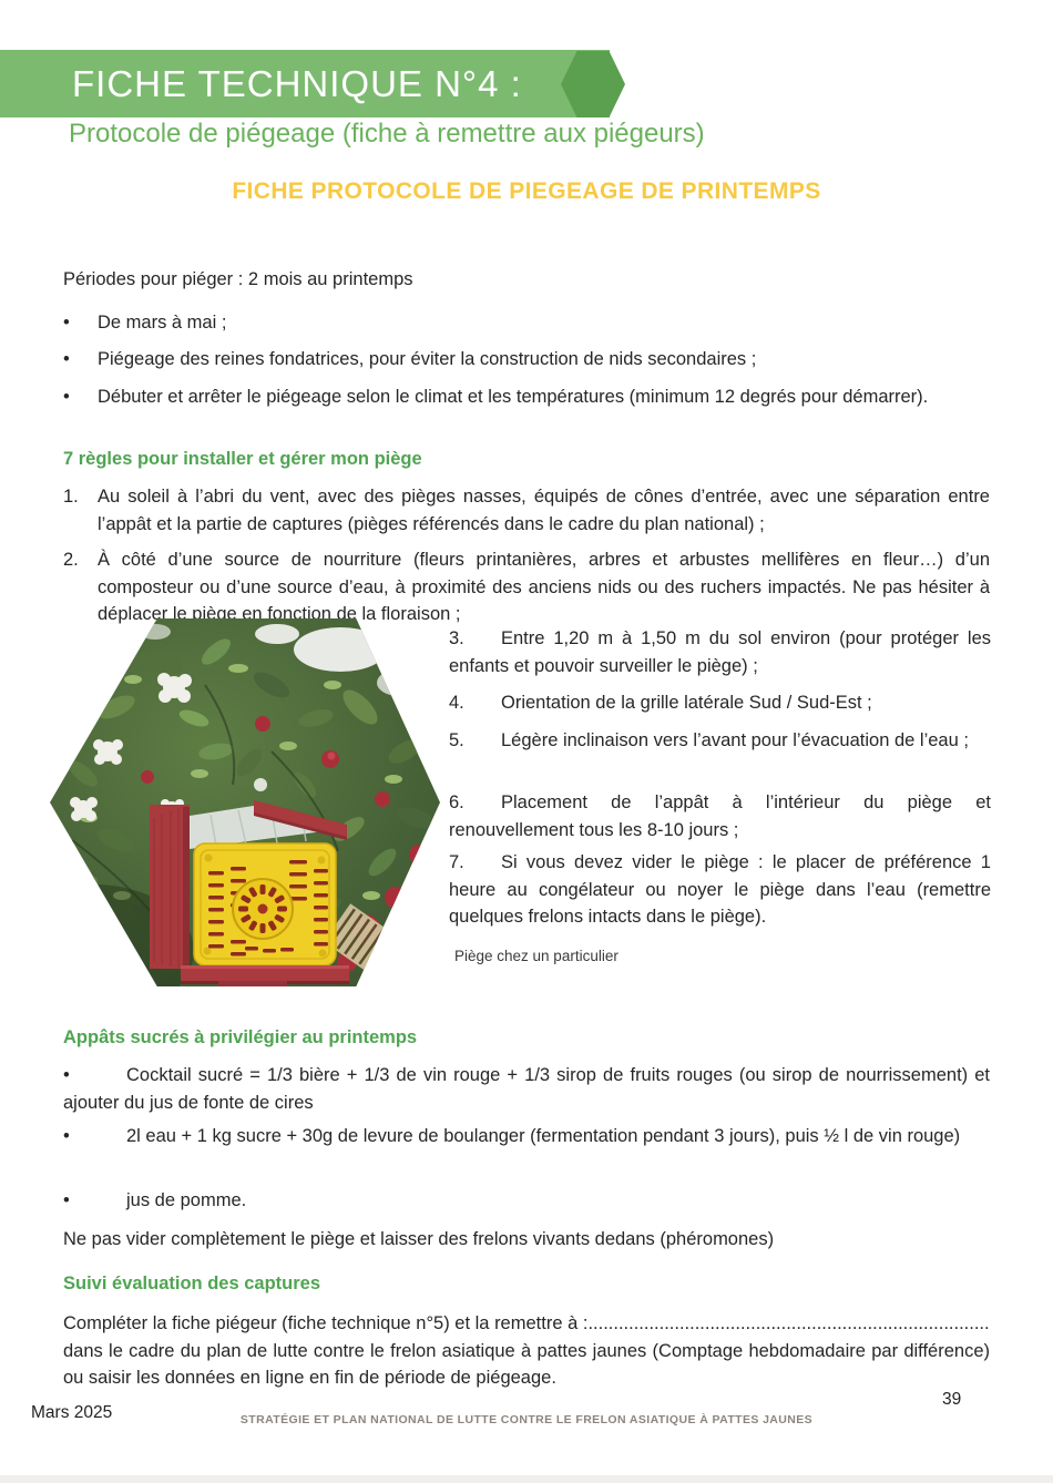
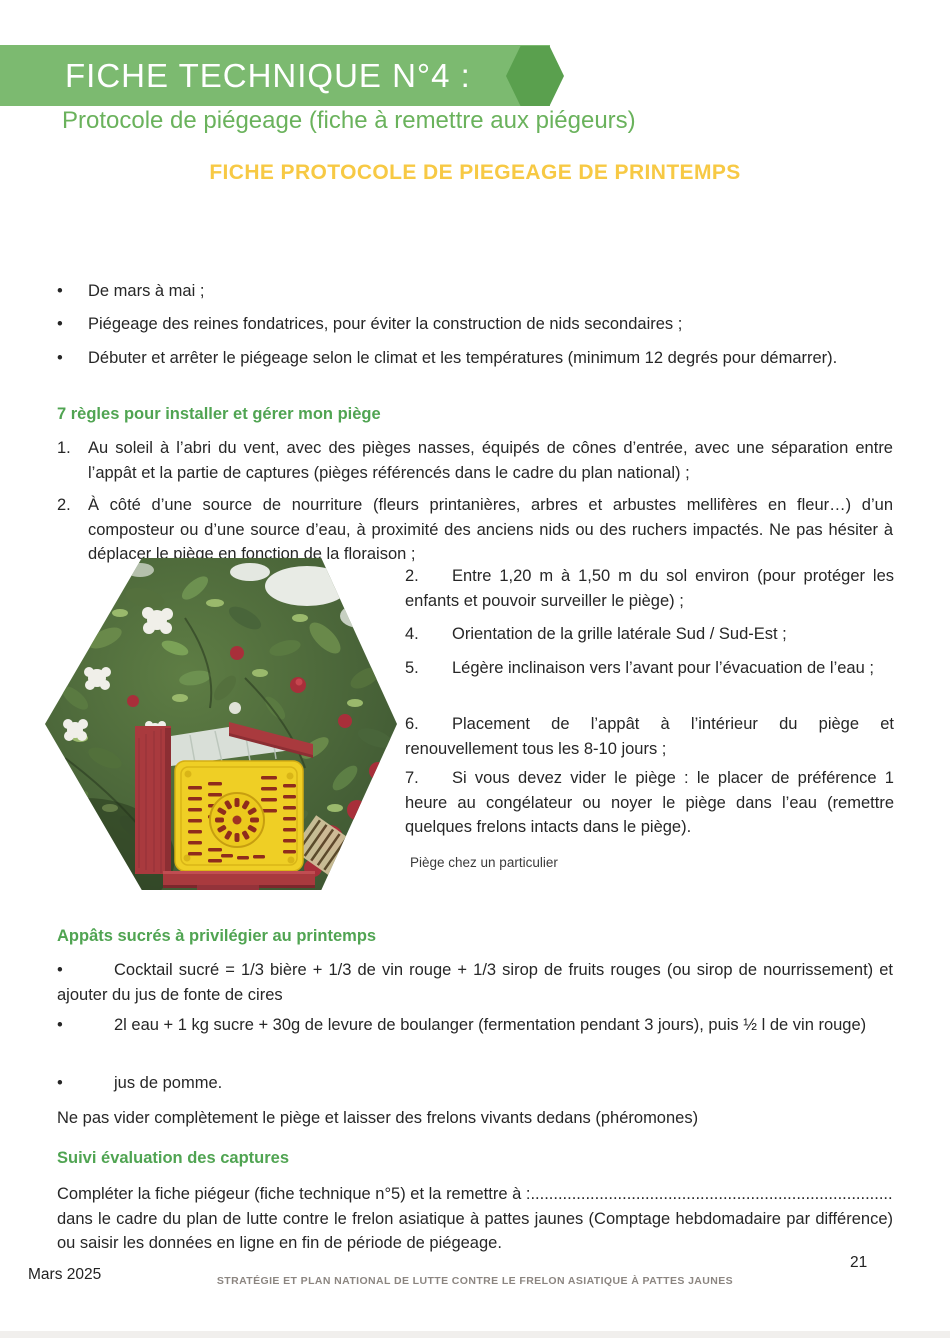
  FICHE TECHNIQUE N°4 :
  Protocole de piégeage (fiche à remettre aux piégeurs)
  FICHE PROTOCOLE DE PIEGEAGE DE PRINTEMPS
- Périodes pour piéger : 2 mois au printemps
  • De mars à mai ;
  • Piégeage des reines fondatrices, pour éviter la construction de nids secondaires ;
  • Débuter et arrêter le piégeage selon le climat et les températures (minimum 12 degrés pour démarrer).
  7 règles pour installer et gérer mon piège
  1. Au soleil à l’abri du vent, avec des pièges nasses, équipés de cônes d’entrée, avec une séparation entre l’appât et la partie de captures (pièges référencés dans le cadre du plan national) ;
  2. À côté d’une source de nourriture (fleurs printanières, arbres et arbustes mellifères en fleur…) d’un composteur ou d’une source d’eau, à proximité des anciens nids ou des ruchers impactés. Ne pas hésiter à déplacer le piège en fonction de la floraison ;
- 3. Entre 1,20 m à 1,50 m du sol environ (pour protéger les enfants et pouvoir surveiller le piège) ;
+ 2. Entre 1,20 m à 1,50 m du sol environ (pour protéger les enfants et pouvoir surveiller le piège) ;
  4. Orientation de la grille latérale Sud / Sud-Est ;
  5. Légère inclinaison vers l’avant pour l’évacuation de l’eau ;
  6. Placement de l’appât à l’intérieur du piège et renouvellement tous les 8-10 jours ;
  7. Si vous devez vider le piège : le placer de préférence 1 heure au congélateur ou noyer le piège dans l’eau (remettre quelques frelons intacts dans le piège).
  Piège chez un particulier
  Appâts sucrés à privilégier au printemps
  • Cocktail sucré = 1/3 bière + 1/3 de vin rouge + 1/3 sirop de fruits rouges (ou sirop de nourrissement) et ajouter du jus de fonte de cires
  • 2l eau + 1 kg sucre + 30g de levure de boulanger (fermentation pendant 3 jours), puis ½ l de vin rouge)
  • jus de pomme.
  Ne pas vider complètement le piège et laisser des frelons vivants dedans (phéromones)
  Suivi évaluation des captures
  Compléter la fiche piégeur (fiche technique n°5) et la remettre à :
  dans le cadre du plan de lutte contre le frelon asiatique à pattes jaunes (Comptage hebdomadaire par différence) ou saisir les données en ligne en fin de période de piégeage.
  Mars 2025
  STRATÉGIE ET PLAN NATIONAL DE LUTTE CONTRE LE FRELON ASIATIQUE À PATTES JAUNES
- 39
+ 21
